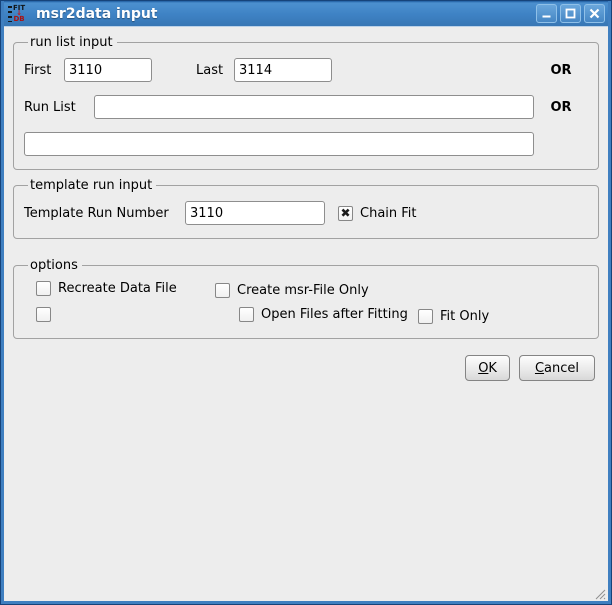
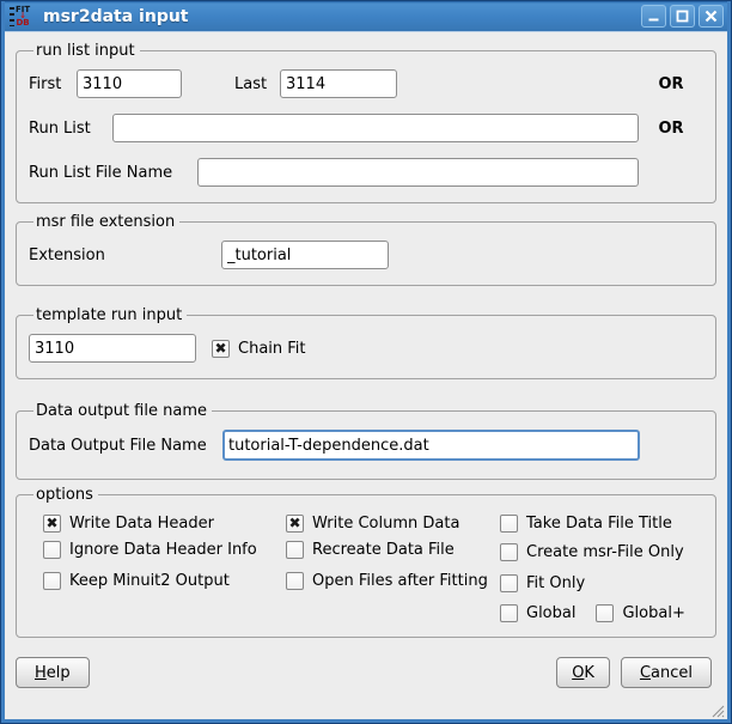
  FIT
  ↓
  DB
  msr2data input
  run list input
  First
  3110
  Last
  3114
  OR
  Run List
  OR
+ Run List File Name
+ msr file extension
+ Extension
+ _tutorial
  template run input
- Template Run Number
  3110
  Chain Fit
+ Data output file name
+ Data Output File Name
+ tutorial-T-dependence.dat
  options
+ Write Data Header
+ Write Column Data
+ Take Data File Title
+ Ignore Data Header Info
  Recreate Data File
  Create msr-File Only
+ Keep Minuit2 Output
  Open Files after Fitting
  Fit Only
+ Global
+ Global+
+ Help
  OK
  Cancel
